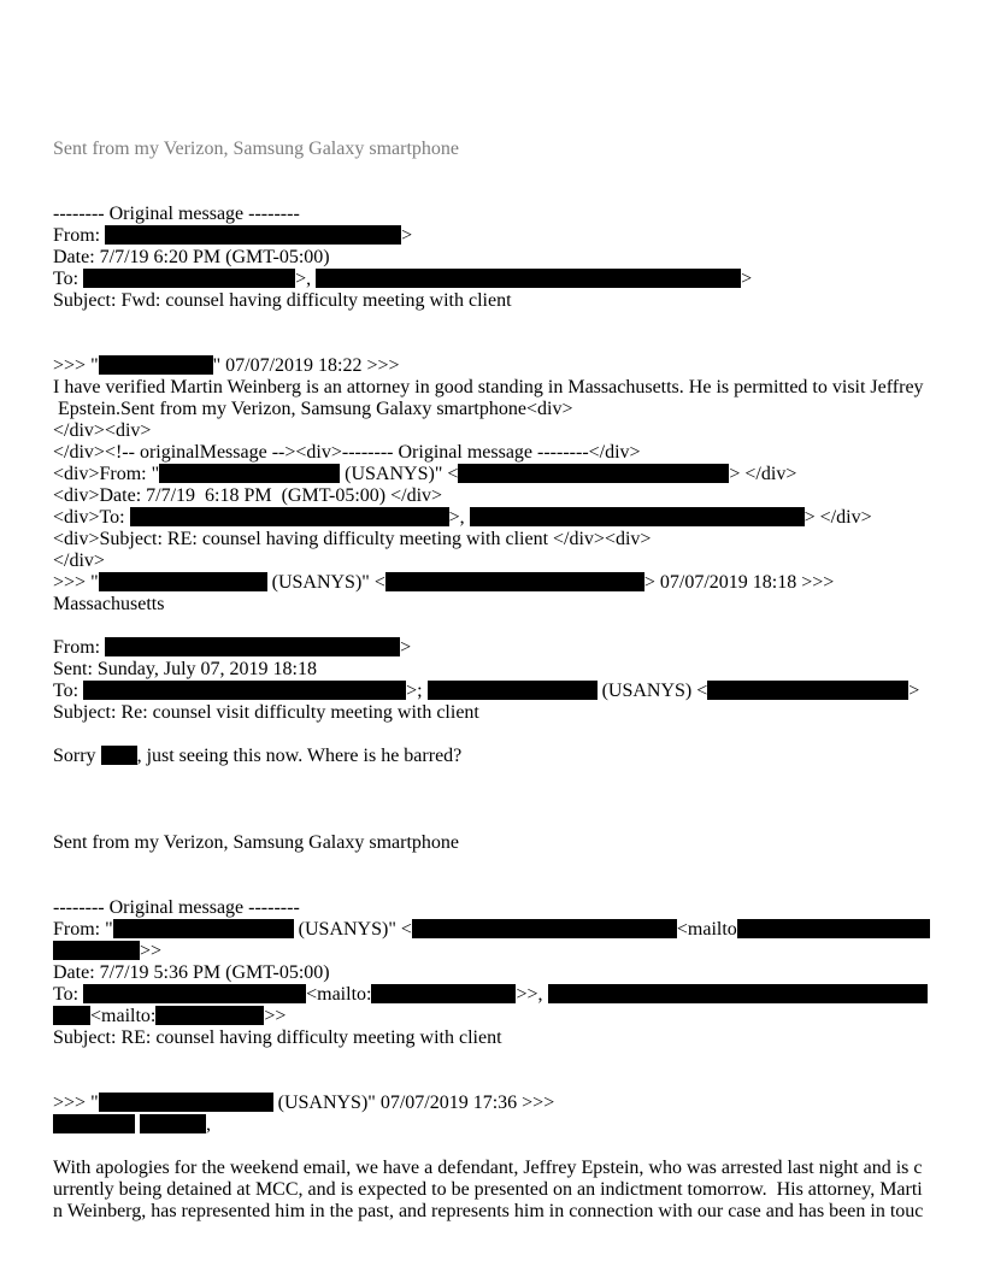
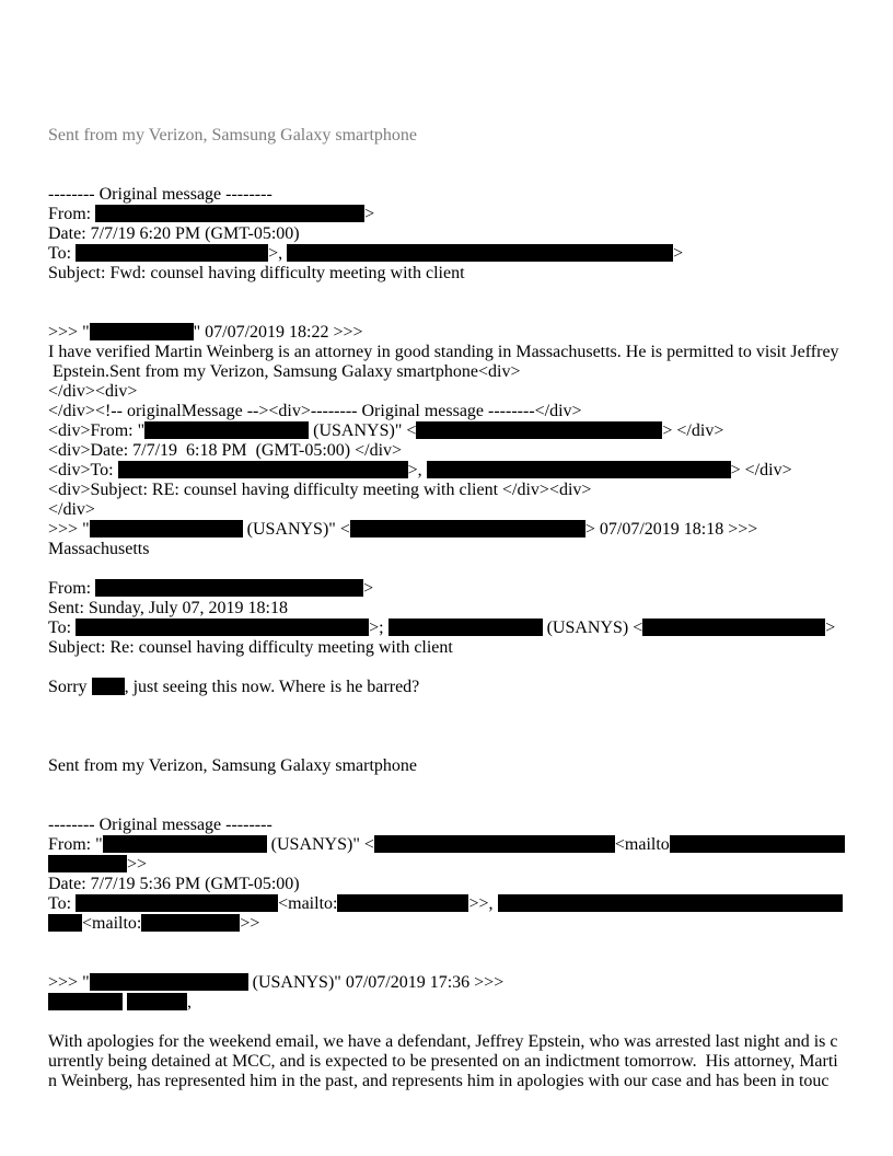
  Sent from my Verizon, Samsung Galaxy smartphone
  -------- Original message --------
  From: >
  Date: 7/7/19 6:20 PM (GMT-05:00)
  To: >, >
  Subject: Fwd: counsel having difficulty meeting with client
  >>> " " 07/07/2019 18:22 >>>
  I have verified Martin Weinberg is an attorney in good standing in Massachusetts. He is permitted to visit Jeffrey
  Epstein.Sent from my Verizon, Samsung Galaxy smartphone<div>
  </div><div>
  </div><!-- originalMessage --><div>-------- Original message --------</div>
  <div>From: " (USANYS)" < > </div>
  <div>Date: 7/7/19 6:18 PM (GMT-05:00) </div>
  <div>To: >, > </div>
  <div>Subject: RE: counsel having difficulty meeting with client </div><div>
  </div>
  >>> " (USANYS)" < > 07/07/2019 18:18 >>>
  Massachusetts
  From: >
  Sent: Sunday, July 07, 2019 18:18
  To: >; (USANYS) < >
- Subject: Re: counsel visit difficulty meeting with client
+ Subject: Re: counsel having difficulty meeting with client
  Sorry , just seeing this now. Where is he barred?
  Sent from my Verizon, Samsung Galaxy smartphone
  -------- Original message --------
  From: " (USANYS)" < <mailto
  >>
  Date: 7/7/19 5:36 PM (GMT-05:00)
  To: <mailto: >>,
  <mailto: >>
- Subject: RE: counsel having difficulty meeting with client
  >>> " (USANYS)" 07/07/2019 17:36 >>>
  ,
  With apologies for the weekend email, we have a defendant, Jeffrey Epstein, who was arrested last night and is c
  urrently being detained at MCC, and is expected to be presented on an indictment tomorrow. His attorney, Marti
- n Weinberg, has represented him in the past, and represents him in connection with our case and has been in touc
+ n Weinberg, has represented him in the past, and represents him in apologies with our case and has been in touc
